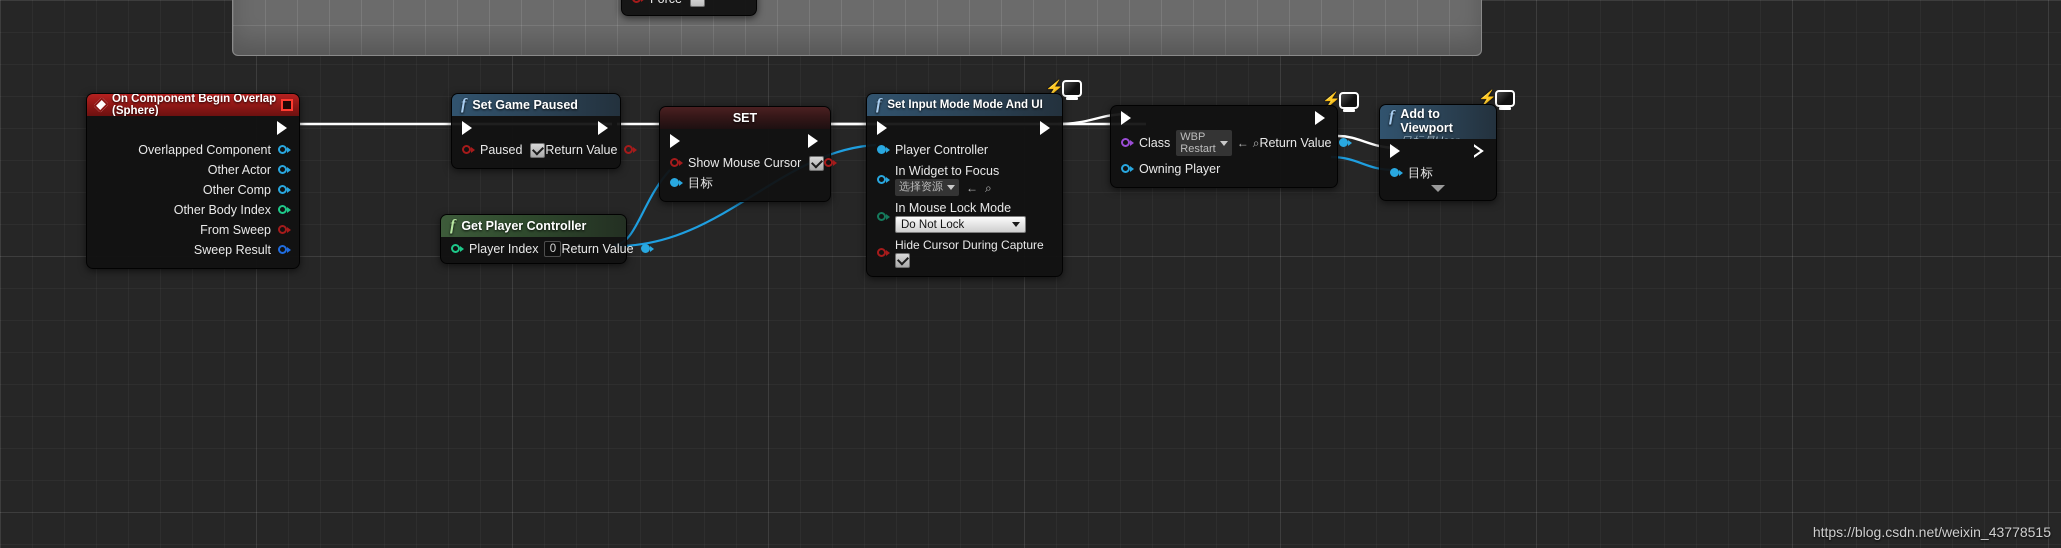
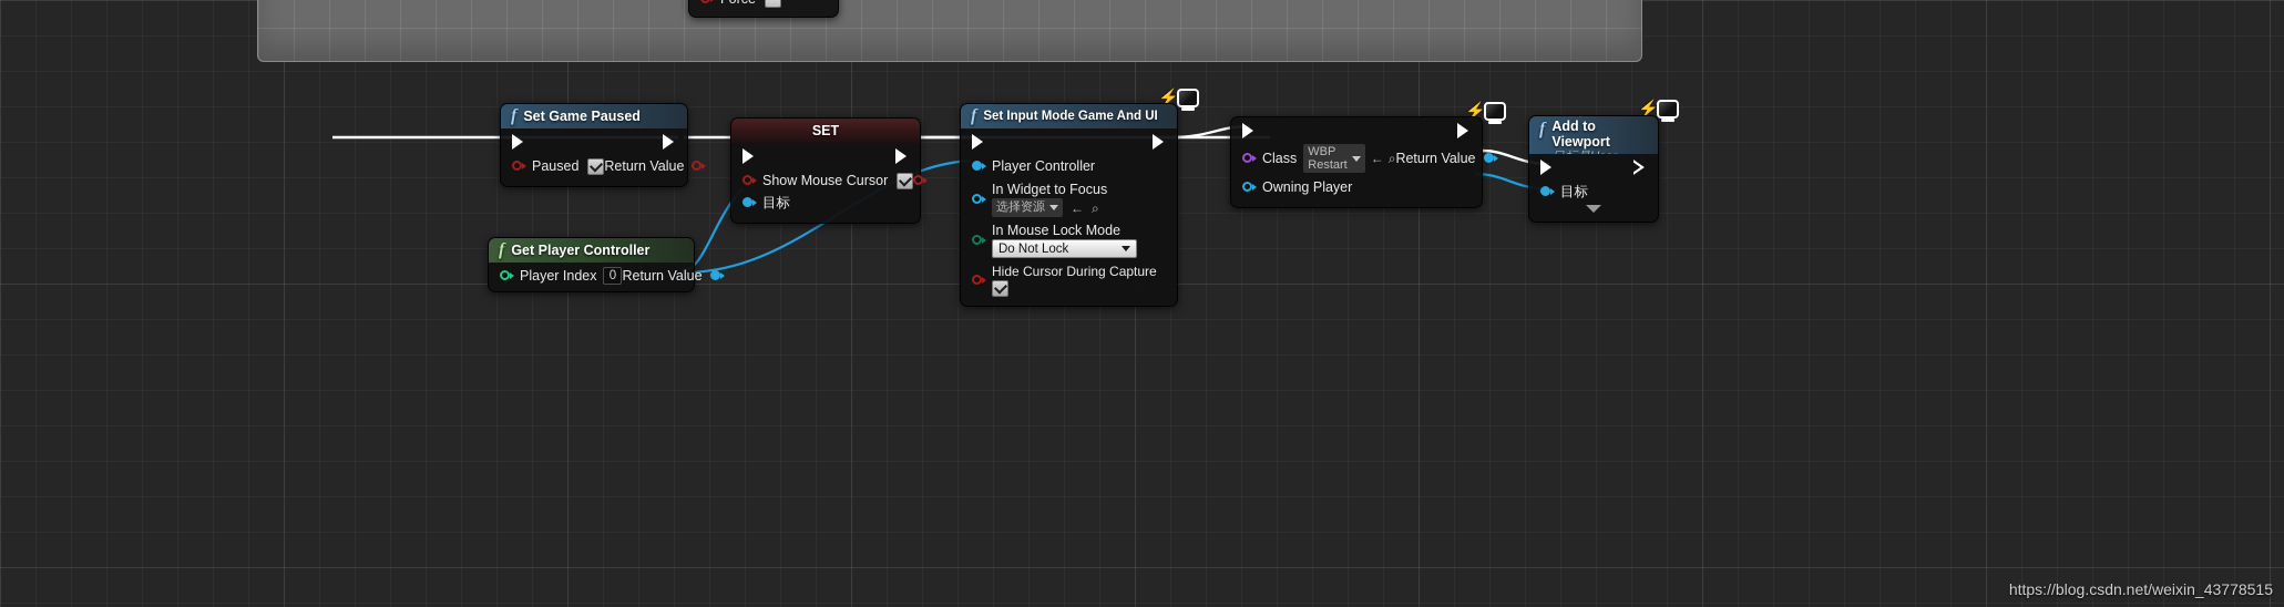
- On Component Begin Overlap (Sphere)
- Overlapped Component
- Other Actor
- Other Comp
- Other Body Index
- From Sweep
- Sweep Result
  f
  Set Game Paused
  Paused
  Return Value
  SET
  Show Mouse Cursor
  目标
  f
  Get Player Controller
  Player Index
  0
  Return Value
  ⚡
  f
- Set Input Mode Mode And UI
+ Set Input Mode Game And UI
  Player Controller
  In Widget to Focus
  选择资源
  ←
  ⌕
  In Mouse Lock Mode
  Do Not Lock
  Hide Cursor During Capture
  ⚡
  Class
  WBP Restart
  ←
  ⌕
  Return Value
  Owning Player
  ⚡
  f
  Add to Viewport
  目标
  https://blog.csdn.net/weixin_43778515
